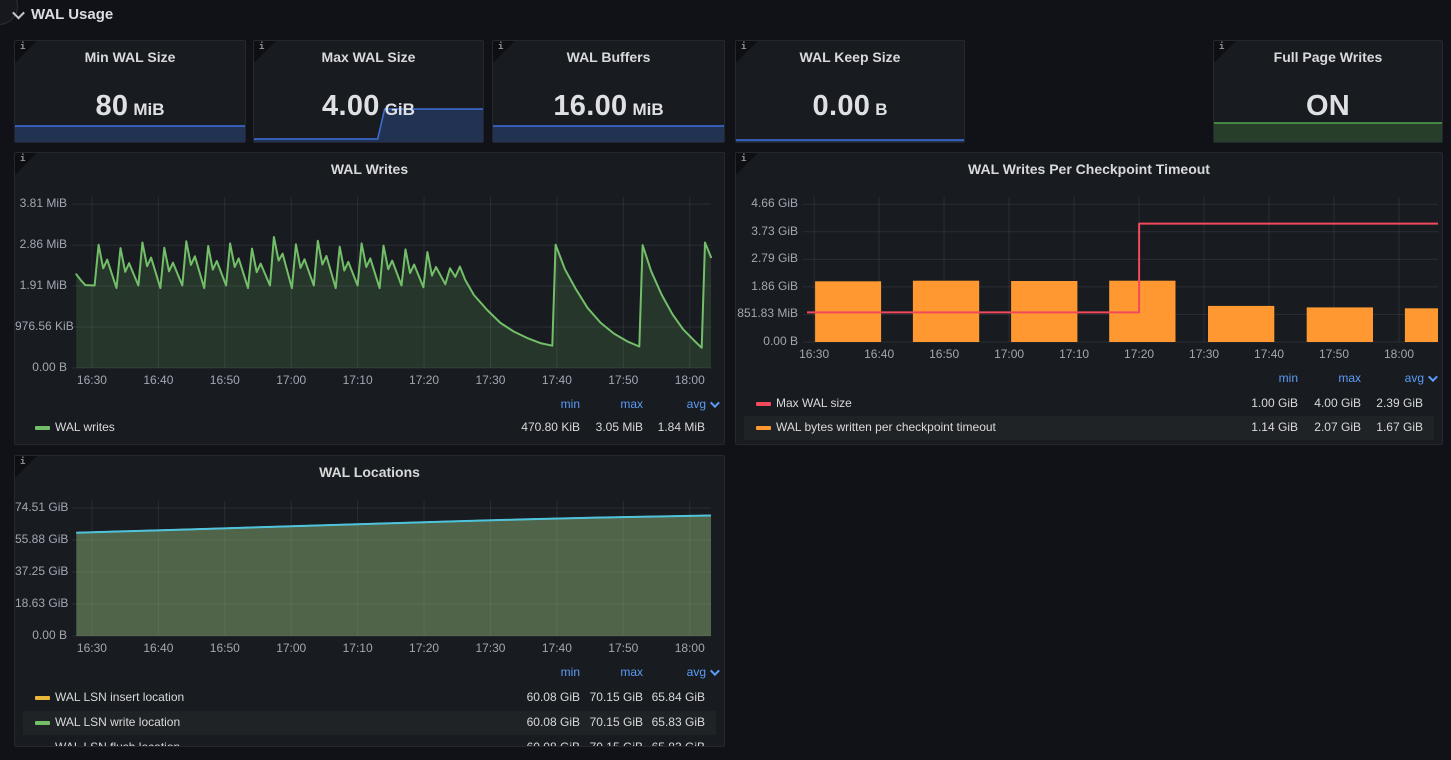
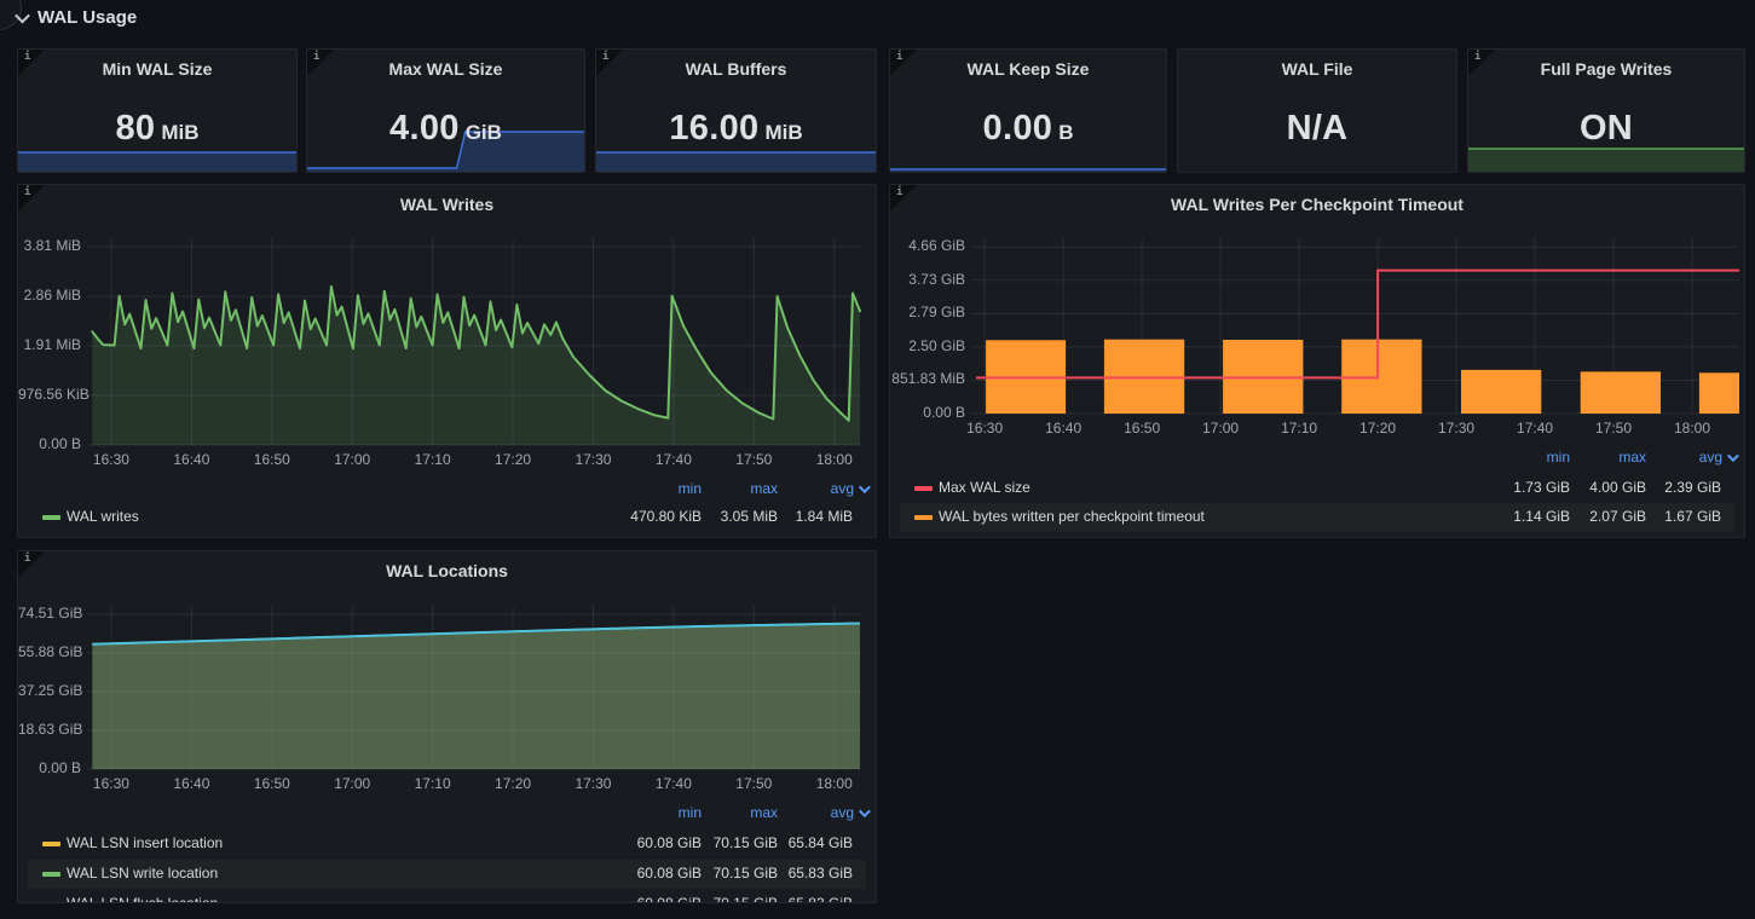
  WAL Usage
  i
  Min WAL Size
  80 MiB
  i
  Max WAL Size
  4.00 GiB
  i
  WAL Buffers
  16.00 MiB
  i
  WAL Keep Size
  0.00 B
+ WAL File
+ N/A
  i
  Full Page Writes
  ON
  i
  WAL Writes
  0.00 B
  976.56 Ki
  1.91 MiB
  2.86 MiB
  3.81 MiB
  16:30
  16:40
  16:50
  17:00
  17:10
  17:20
  17:30
  17:40
  17:50
  18:00
  min
  max
  avg
  WAL writes
  470.80 KiB
  3.05 MiB
  1.84 MiB
  i
  WAL Writes Per Checkpoint Timeout
  0.00 B
  851.83 MiB
- 1.86 GiB
+ 2.50 GiB
  2.79 GiB
  3.73 GiB
  4.66 GiB
  16:30
  16:40
  16:50
  17:00
  17:10
  17:20
  17:30
  17:40
  17:50
  18:00
  min
  max
  avg
  Max WAL size
- 1.00 GiB
+ 1.73 GiB
  4.00 GiB
  2.39 GiB
  WAL bytes written per checkpoint timeout
  1.14 GiB
  2.07 GiB
  1.67 GiB
  i
  WAL Locations
  0.00 B
  18.63 GiB
  37.25 GiB
  55.88 GiB
  74.51 GiB
  16:30
  16:40
  16:50
  17:00
  17:10
  17:20
  17:30
  17:40
  17:50
  18:00
  min
  max
  avg
  WAL LSN insert location
  60.08 GiB
  70.15 GiB
  65.84 GiB
  WAL LSN write location
  60.08 GiB
  70.15 GiB
  65.83 GiB
